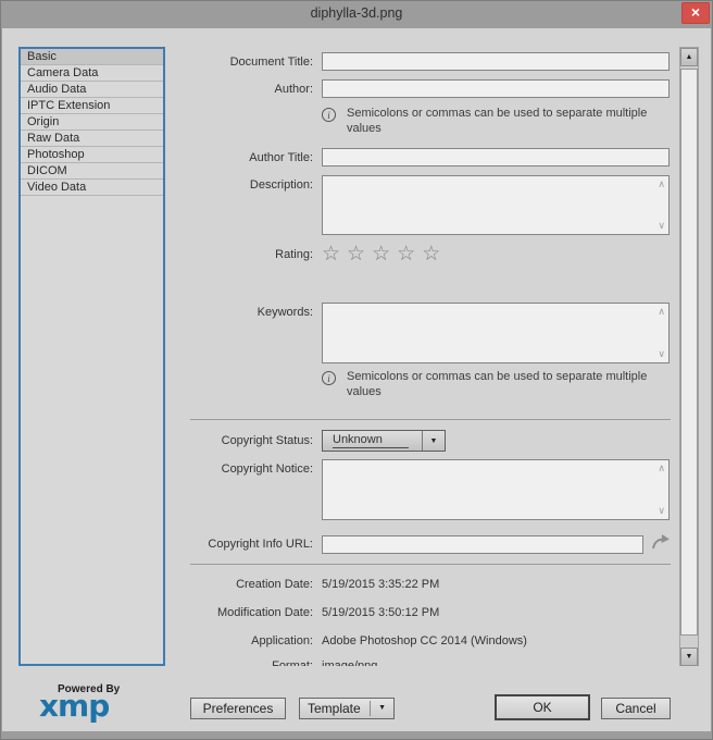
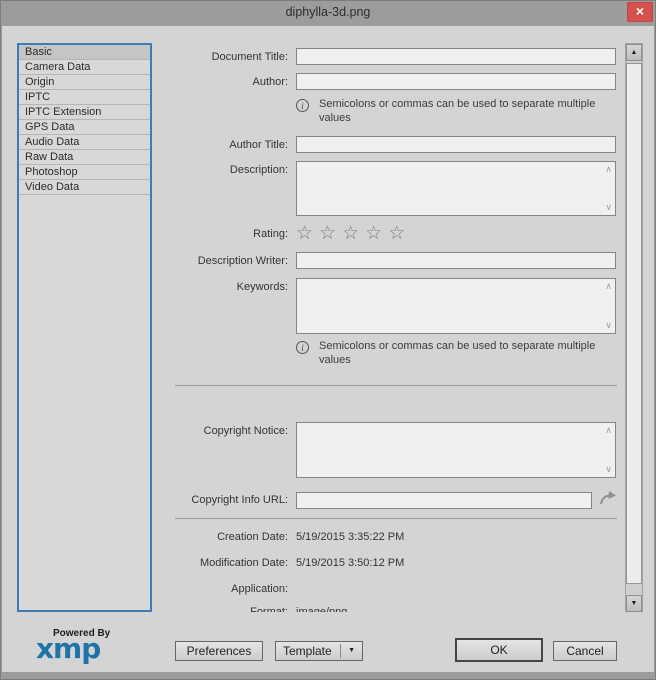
  diphylla-3d.png
  ×
  Basic
  Camera Data
- Audio Data
+ Origin
+ IPTC
  IPTC Extension
+ GPS Data
- Origin
+ Audio Data
  Raw Data
  Photoshop
- DICOM
  Video Data
  Document Title:
  Author:
  i
  Semicolons or commas can be used to separate multiple values
  Author Title:
  Description:
  ∧
  ∨
  Rating:
  ☆☆☆☆☆
+ Description Writer:
  Keywords:
  ∧
  ∨
  i
  Semicolons or commas can be used to separate multiple values
- Copyright Status:
- Unknown
  Copyright Notice:
  ∧
  ∨
  Copyright Info URL:
  Creation Date:
  5/19/2015 3:35:22 PM
  Modification Date:
  5/19/2015 3:50:12 PM
  Application:
- Adobe Photoshop CC 2014 (Windows)
  Powered By
  xmp
  Preferences
  Template
  OK
  Cancel
